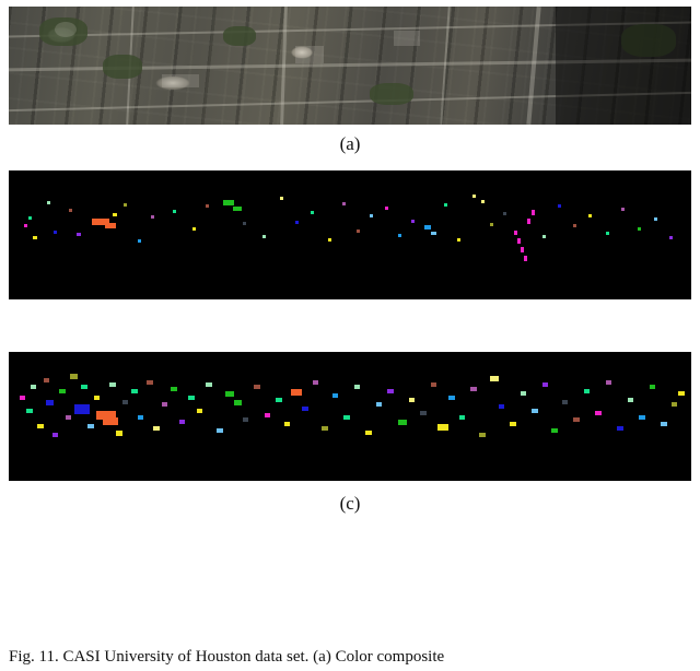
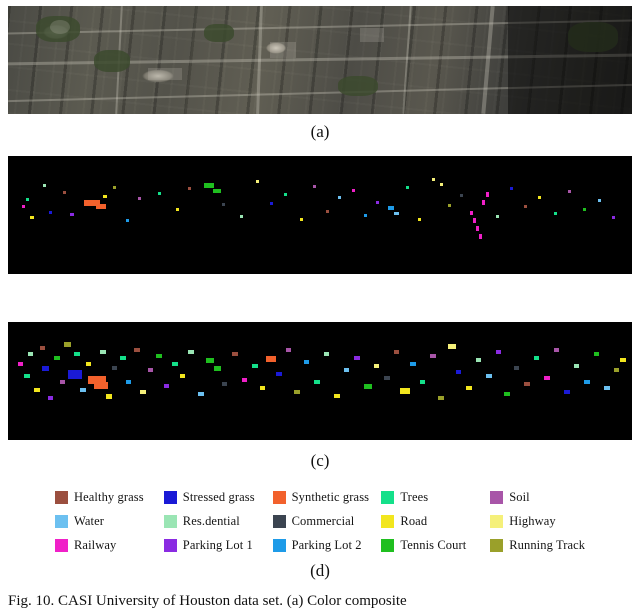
  (a)
  (c)
+ Healthy grass
+ Stressed grass
+ Synthetic grass
+ Trees
+ Soil
+ Water
+ Res.dential
+ Commercial
+ Road
+ Highway
+ Railway
+ Parking Lot 1
+ Parking Lot 2
+ Tennis Court
+ Running Track
+ (d)
- Fig. 11. CASI University of Houston data set. (a) Color composite
+ Fig. 10. CASI University of Houston data set. (a) Color composite
